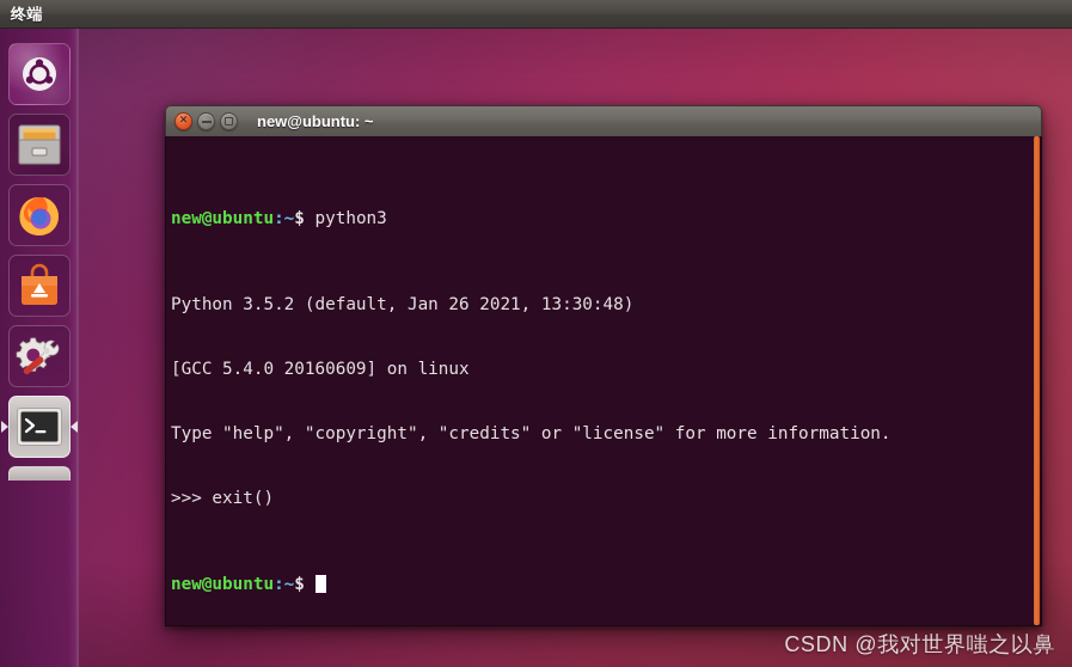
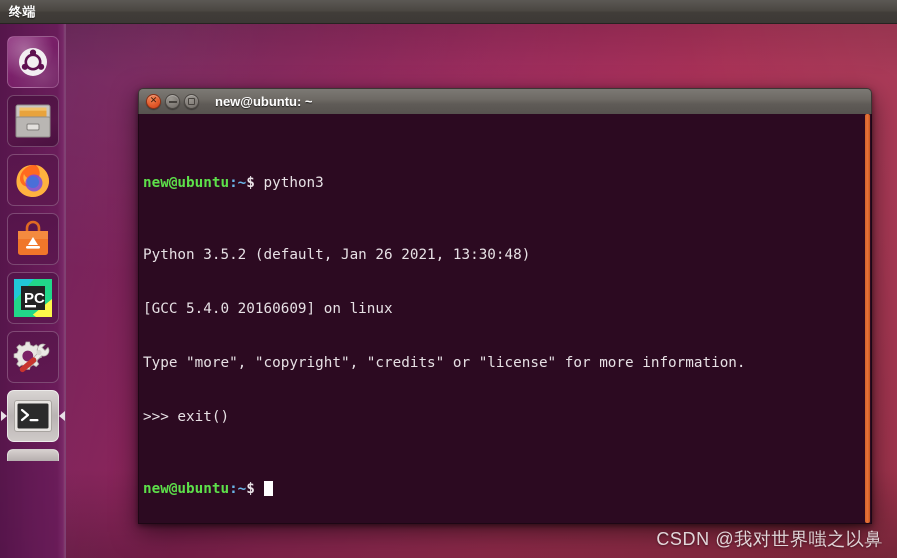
  终端
+ PC
  ✕
  new@ubuntu: ~
  new@ubuntu:~$ python3
  Python 3.5.2 (default, Jan 26 2021, 13:30:48)
  [GCC 5.4.0 20160609] on linux
- Type "help", "copyright", "credits" or "license" for more information.
+ Type "more", "copyright", "credits" or "license" for more information.
  >>> exit()
  new@ubuntu:~$
  CSDN @我对世界嗤之以鼻
